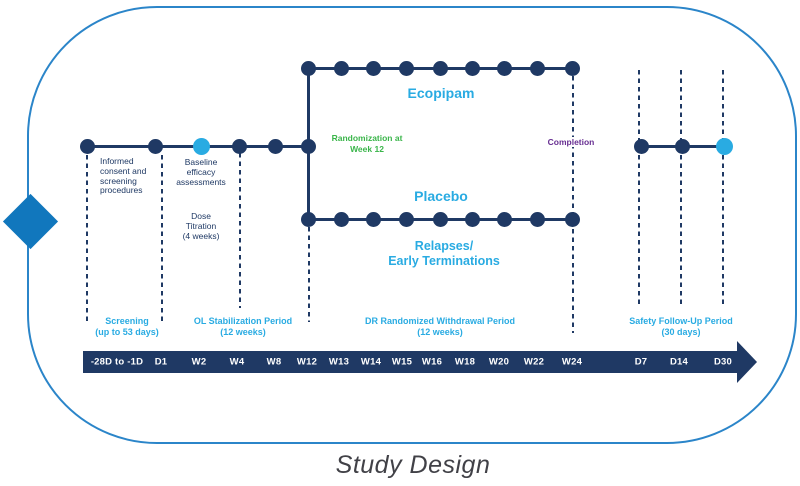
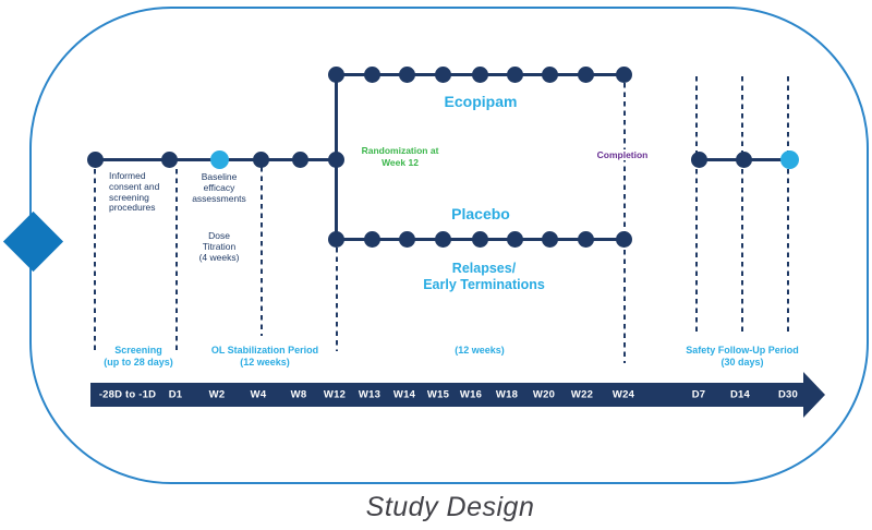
  Informed
  consent and
  screening
  procedures
  Baseline
  efficacy
  assessments
  Dose
  Titration
  (4 weeks)
  Randomization at
  Week 12
  Completion
  Ecopipam
  Placebo
  Relapses/
  Early Terminations
  Screening
- (up to 53 days)
+ (up to 28 days)
  OL Stabilization Period
  (12 weeks)
- DR Randomized Withdrawal Period
  (12 weeks)
  Safety Follow-Up Period
  (30 days)
  -28D to -1D
  D1
  W2
  W4
  W8
  W12
  W13
  W14
  W15
  W16
  W18
  W20
  W22
  W24
  D7
  D14
  D30
  Study Design
